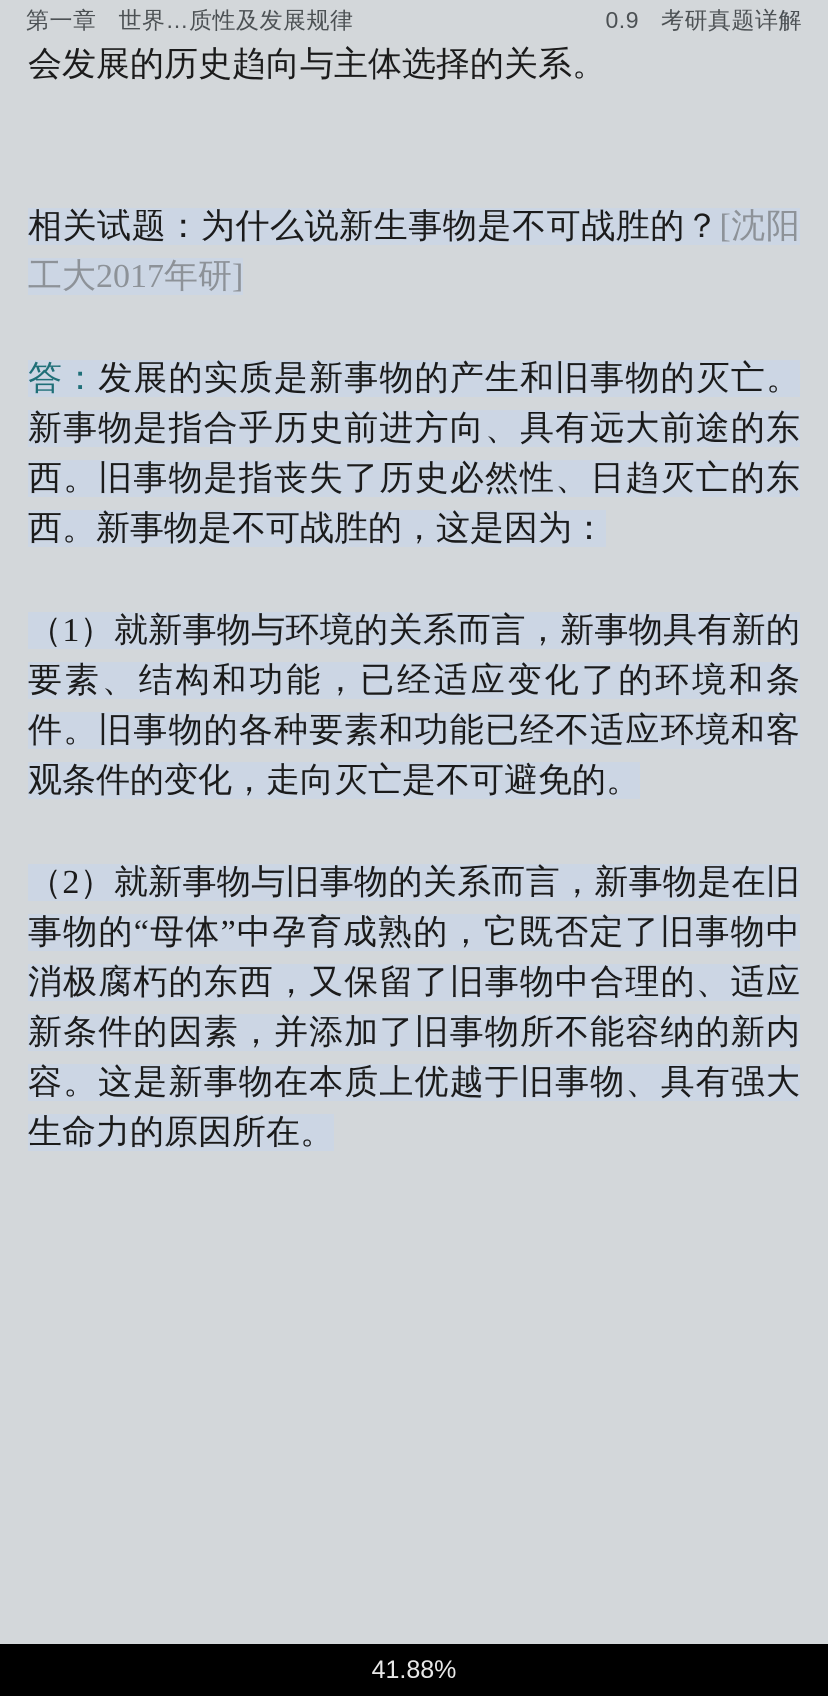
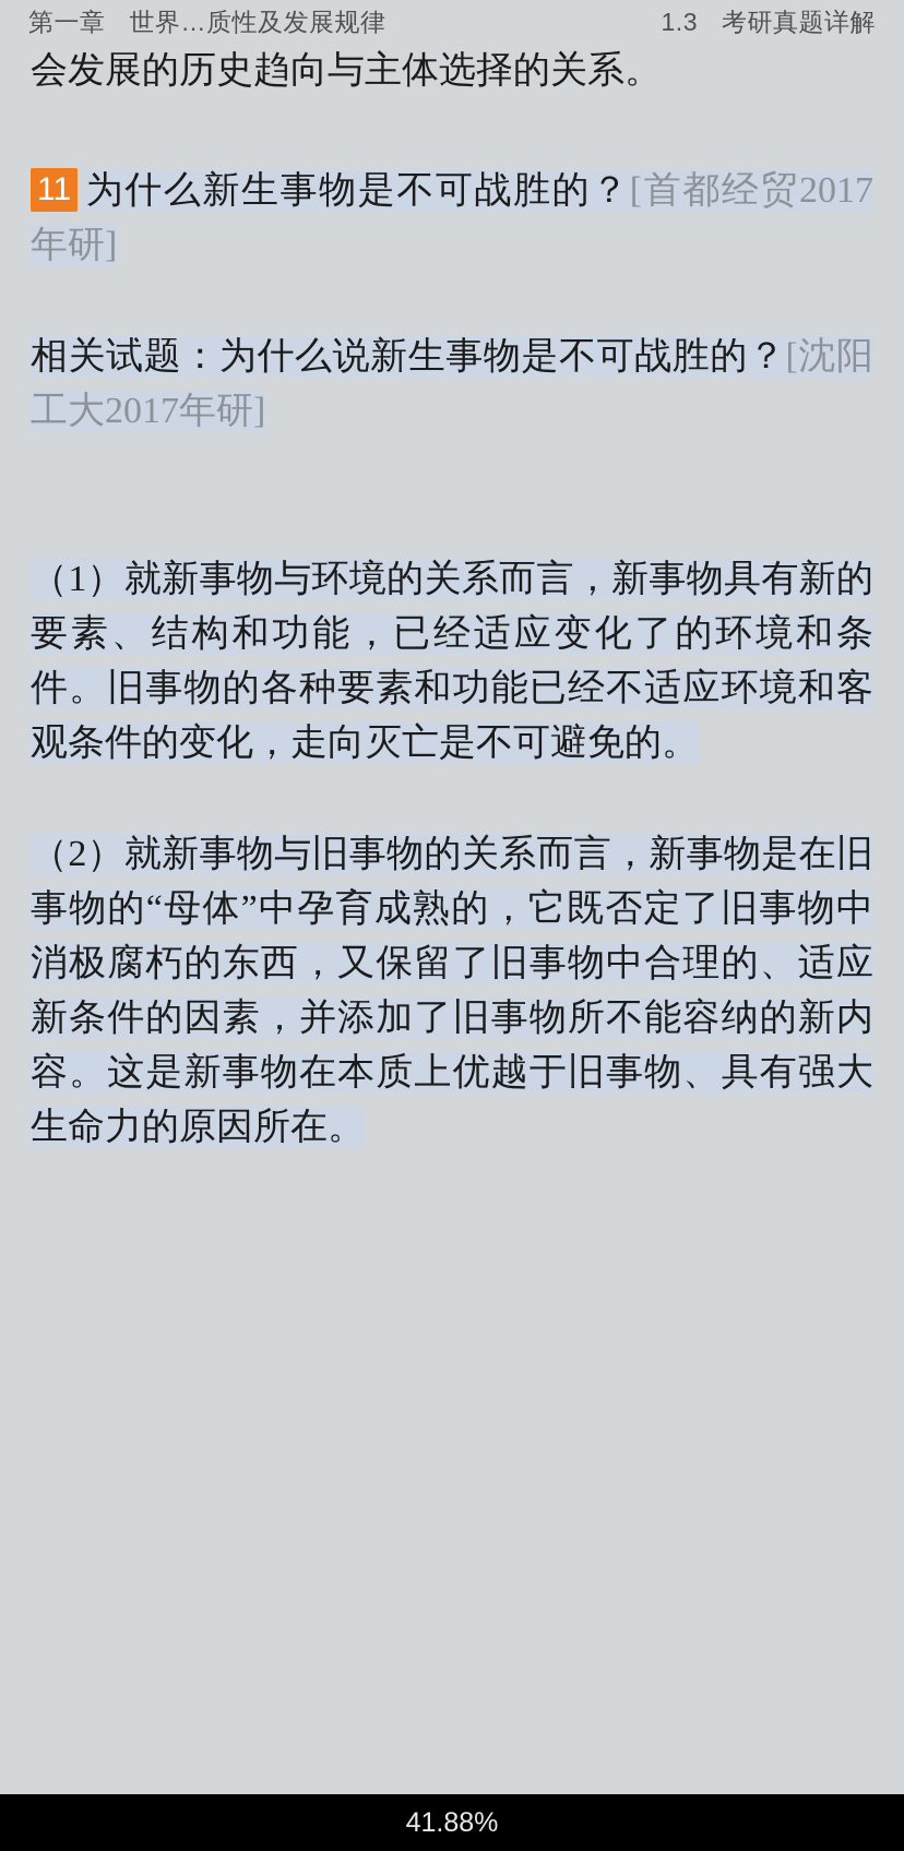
  第一章 世界…质性及发展规律
- 0.9 考研真题详解
+ 1.3 考研真题详解
  会发展的历史趋向与主体选择的关系。
+ 11 为什么新生事物是不可战胜的？[首都经贸2017年研]
  相关试题：为什么说新生事物是不可战胜的？[沈阳工大2017年研]
- 答：发展的实质是新事物的产生和旧事物的灭亡。新事物是指合乎历史前进方向、具有远大前途的东西。旧事物是指丧失了历史必然性、日趋灭亡的东西。新事物是不可战胜的，这是因为：
  （1）就新事物与环境的关系而言，新事物具有新的要素、结构和功能，已经适应变化了的环境和条件。旧事物的各种要素和功能已经不适应环境和客观条件的变化，走向灭亡是不可避免的。
  （2）就新事物与旧事物的关系而言，新事物是在旧事物的“母体”中孕育成熟的，它既否定了旧事物中消极腐朽的东西，又保留了旧事物中合理的、适应新条件的因素，并添加了旧事物所不能容纳的新内容。这是新事物在本质上优越于旧事物、具有强大生命力的原因所在。
  41.88%
